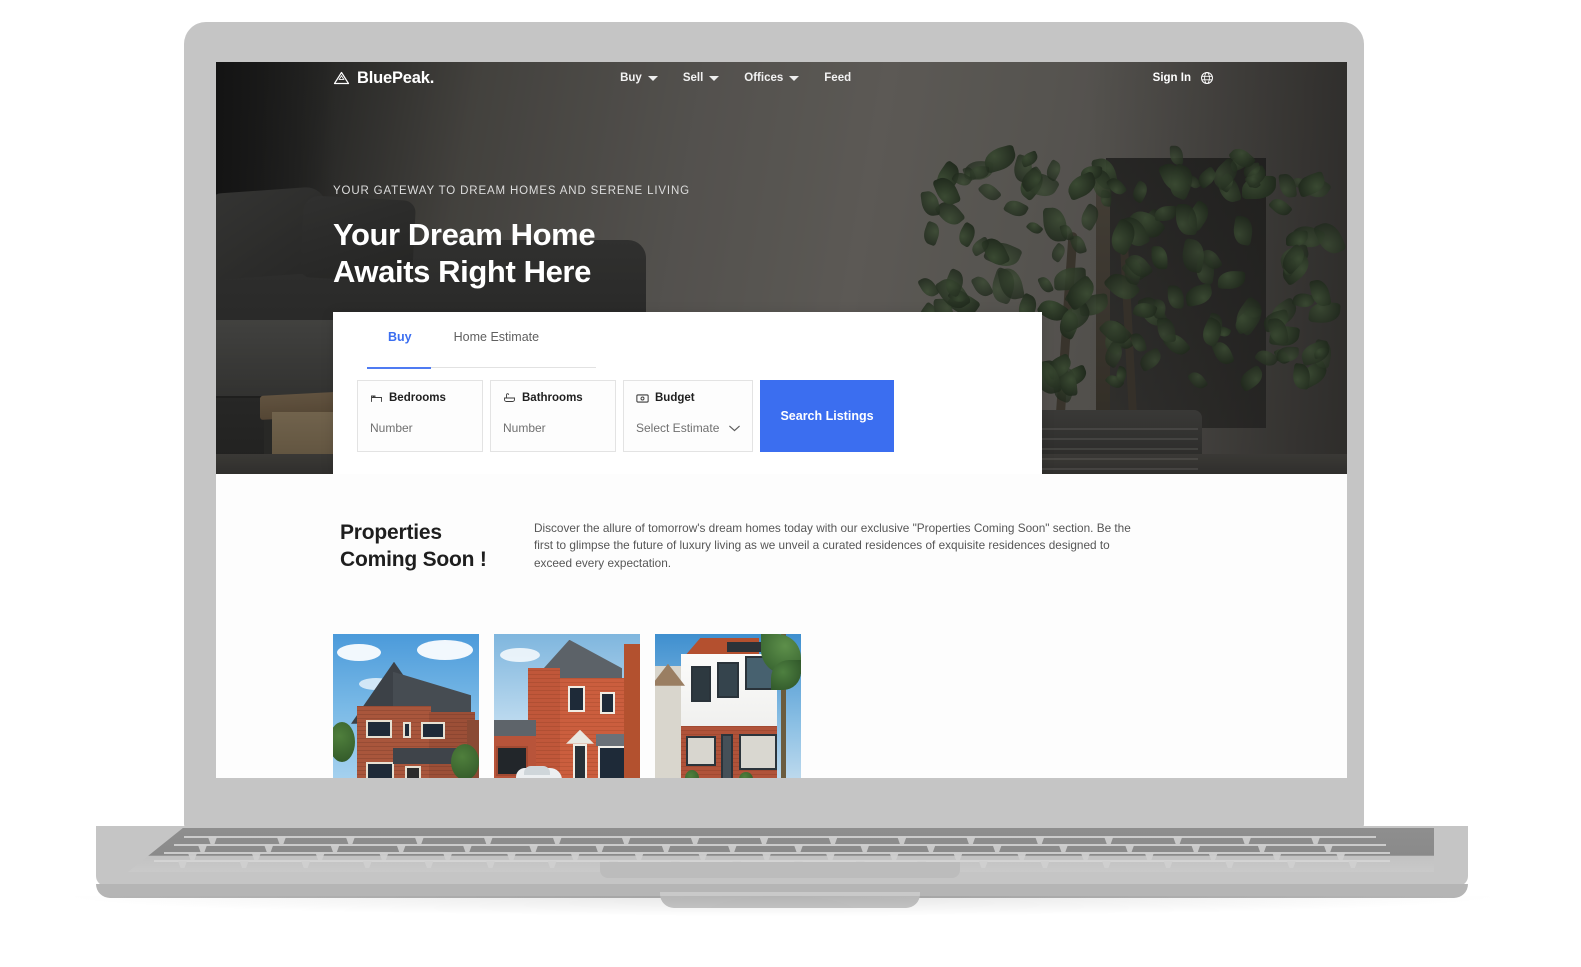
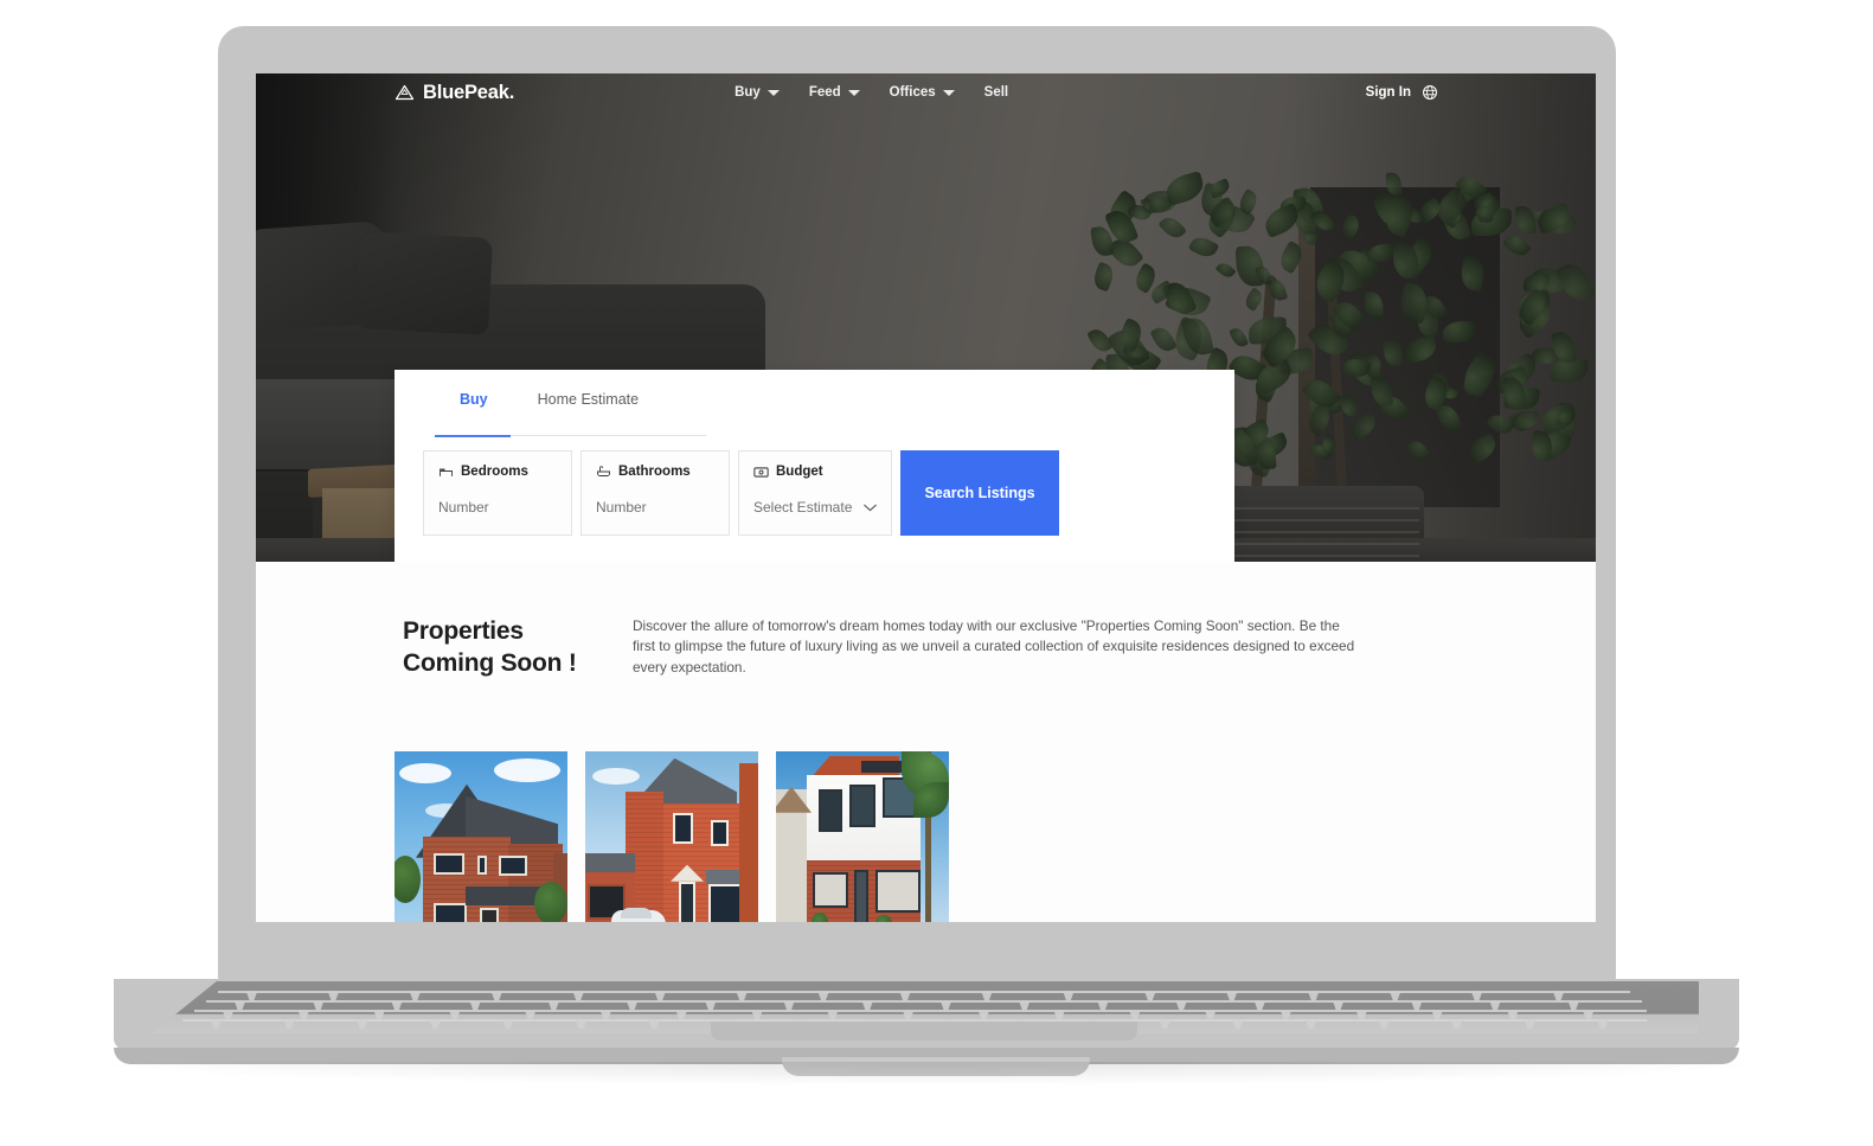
  BluePeak.
  Buy
- Sell
+ Feed
  Offices
- Feed
+ Sell
  Sign In
- YOUR GATEWAY TO DREAM HOMES AND SERENE LIVING
- Your Dream Home
- Awaits Right Here
  Buy
  Home Estimate
  Bedrooms
  Number
  Bathrooms
  Number
  Budget
  Select Estimate
  Search Listings
  Properties
  Coming Soon !
- Discover the allure of tomorrow's dream homes today with our exclusive "Properties Coming Soon" section. Be the first to glimpse the future of luxury living as we unveil a curated residences of exquisite residences designed to exceed every expectation.
+ Discover the allure of tomorrow's dream homes today with our exclusive "Properties Coming Soon" section. Be the first to glimpse the future of luxury living as we unveil a curated collection of exquisite residences designed to exceed every expectation.
